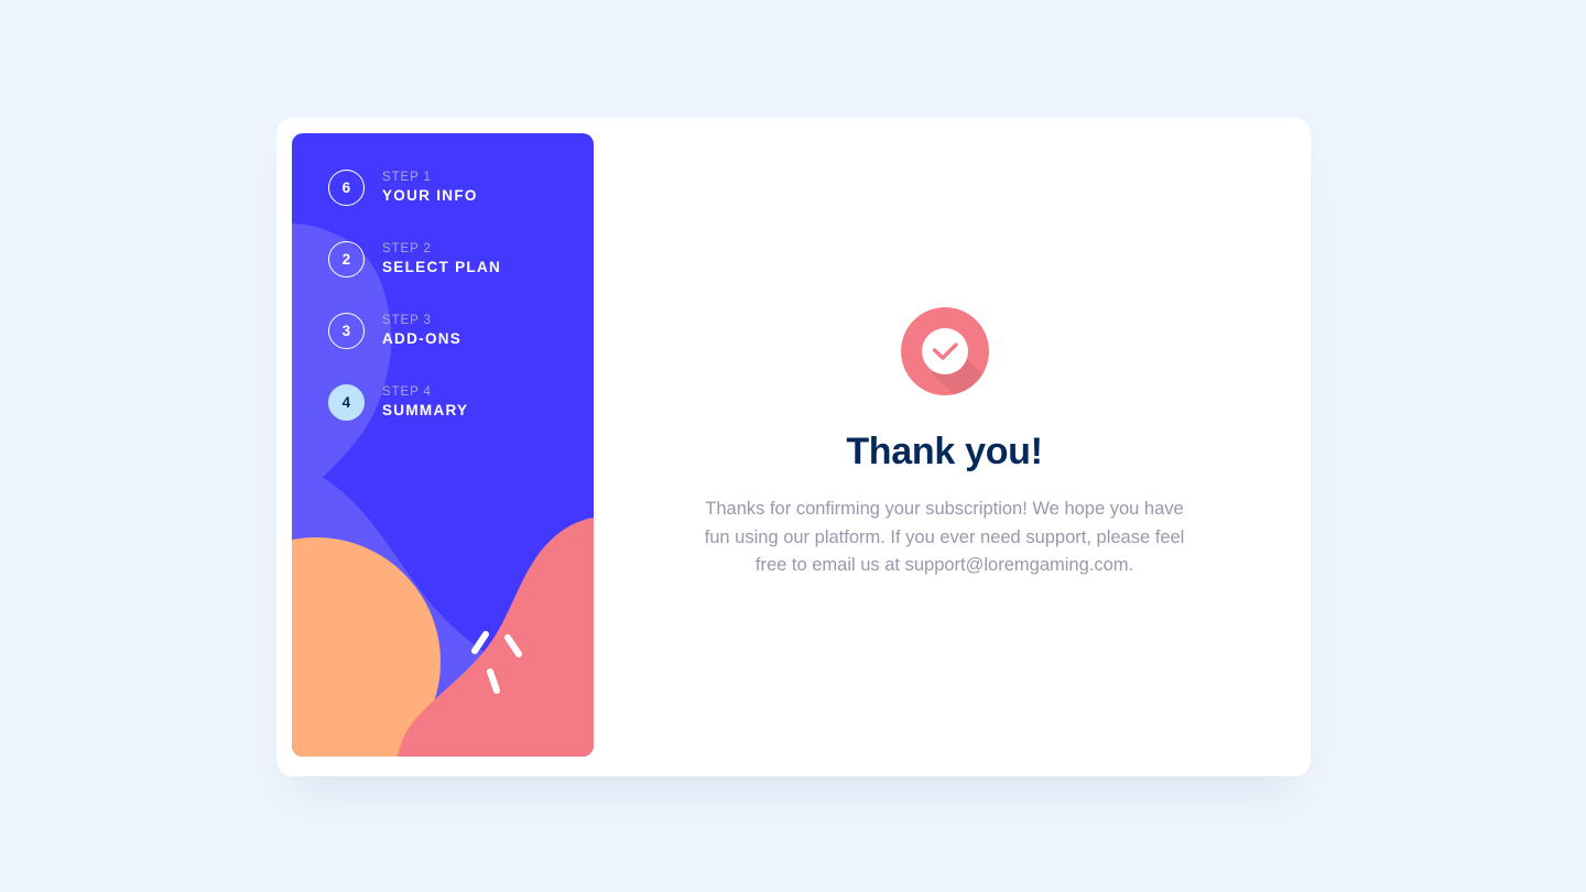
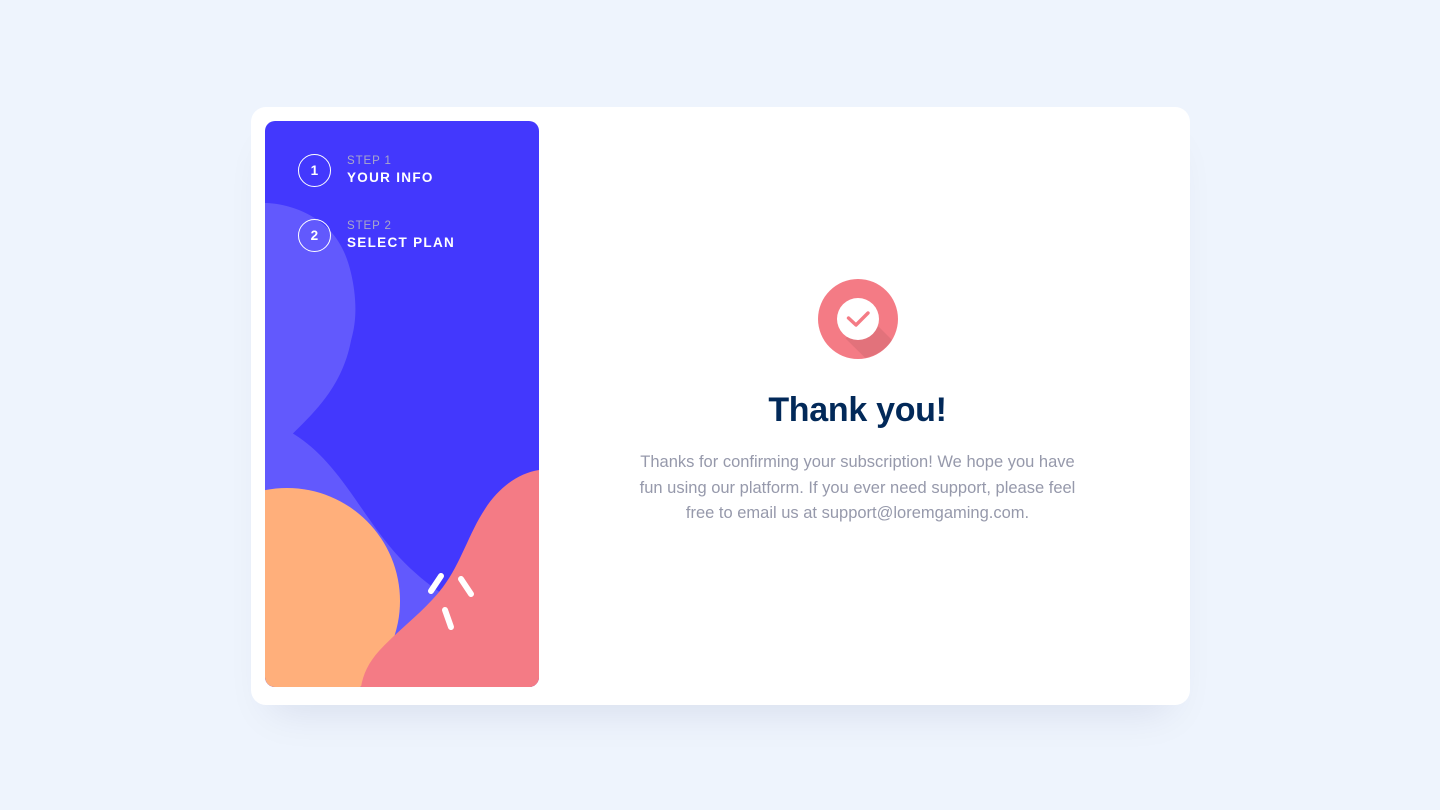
- 6
+ 1
  STEP 1
  YOUR INFO
  2
  STEP 2
  SELECT PLAN
- 3
- STEP 3
- ADD-ONS
- 4
- STEP 4
- SUMMARY
  Thank you!
  Thanks for confirming your subscription! We hope you have fun using our platform. If you ever need support, please feel free to email us at support@loremgaming.com.
